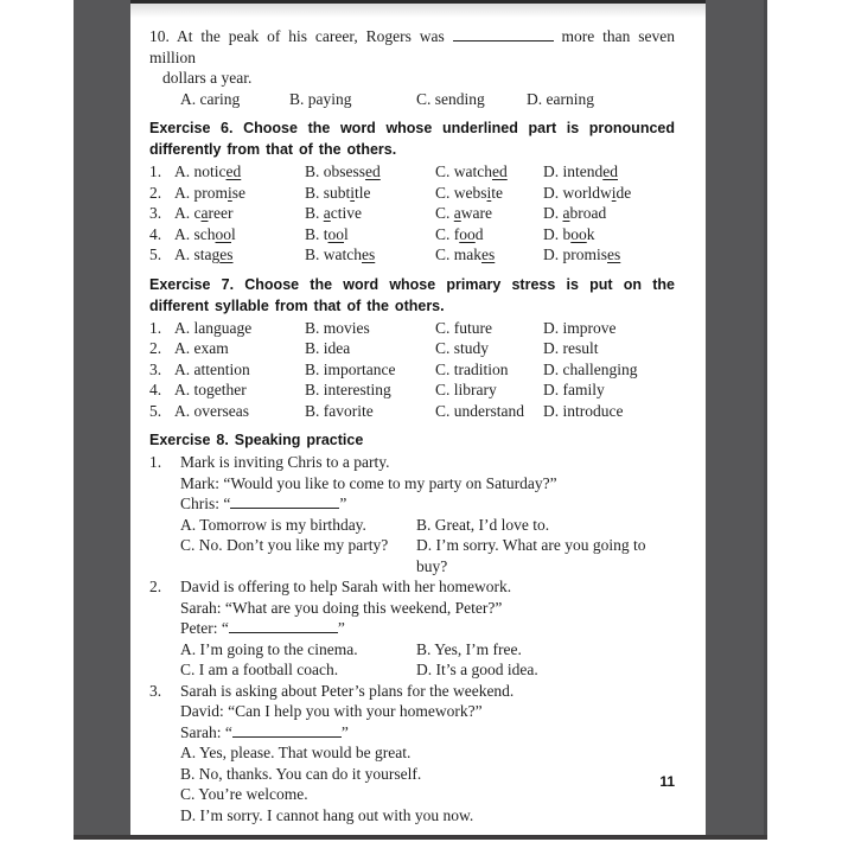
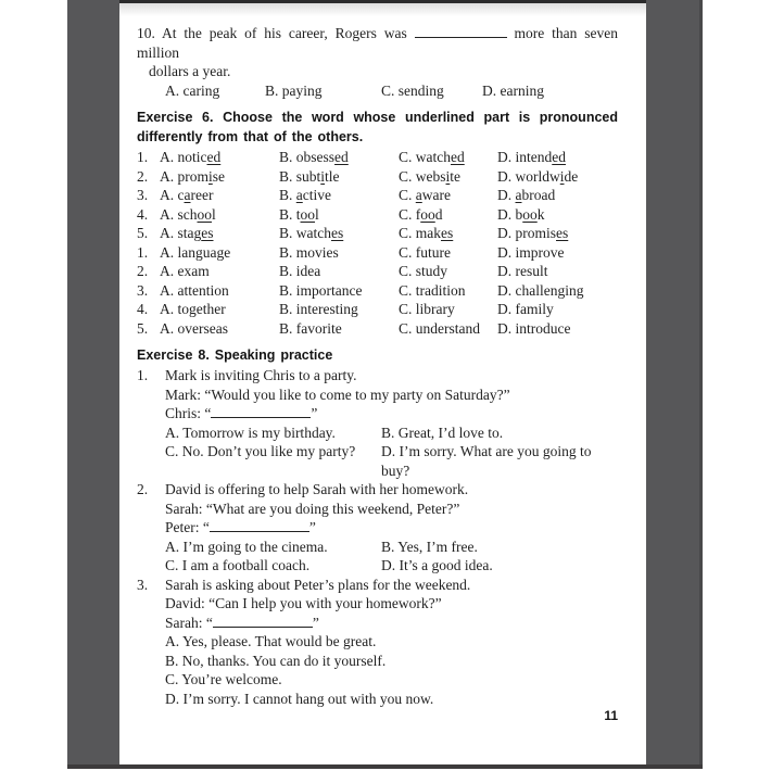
  10. At the peak of his career, Rogers was more than seven million
  dollars a year.
  A. caring
  B. paying
  C. sending
  D. earning
  Exercise 6. Choose the word whose underlined part is pronounced differently from that of the others.
  1.
  A. noticed
  B. obsessed
  C. watched
  D. intended
  2.
  A. promise
  B. subtitle
  C. website
  D. worldwide
  3.
  A. career
  B. active
  C. aware
  D. abroad
  4.
  A. school
  B. tool
  C. food
  D. book
  5.
  A. stages
  B. watches
  C. makes
  D. promises
- Exercise 7. Choose the word whose primary stress is put on the different syllable from that of the others.
  1.
  A. language
  B. movies
  C. future
  D. improve
  2.
  A. exam
  B. idea
  C. study
  D. result
  3.
  A. attention
  B. importance
  C. tradition
  D. challenging
  4.
  A. together
  B. interesting
  C. library
  D. family
  5.
  A. overseas
  B. favorite
  C. understand
  D. introduce
  Exercise 8. Speaking practice
  1.
  Mark is inviting Chris to a party.
  Mark: “Would you like to come to my party on Saturday?”
  Chris: “ ”
  A. Tomorrow is my birthday.
  B. Great, I’d love to.
  C. No. Don’t you like my party?
  D. I’m sorry. What are you going to buy?
  2.
  David is offering to help Sarah with her homework.
  Sarah: “What are you doing this weekend, Peter?”
  Peter: “ ”
  A. I’m going to the cinema.
  B. Yes, I’m free.
  C. I am a football coach.
  D. It’s a good idea.
  3.
  Sarah is asking about Peter’s plans for the weekend.
  David: “Can I help you with your homework?”
  Sarah: “ ”
  A. Yes, please. That would be great.
  B. No, thanks. You can do it yourself.
  C. You’re welcome.
  D. I’m sorry. I cannot hang out with you now.
  11
